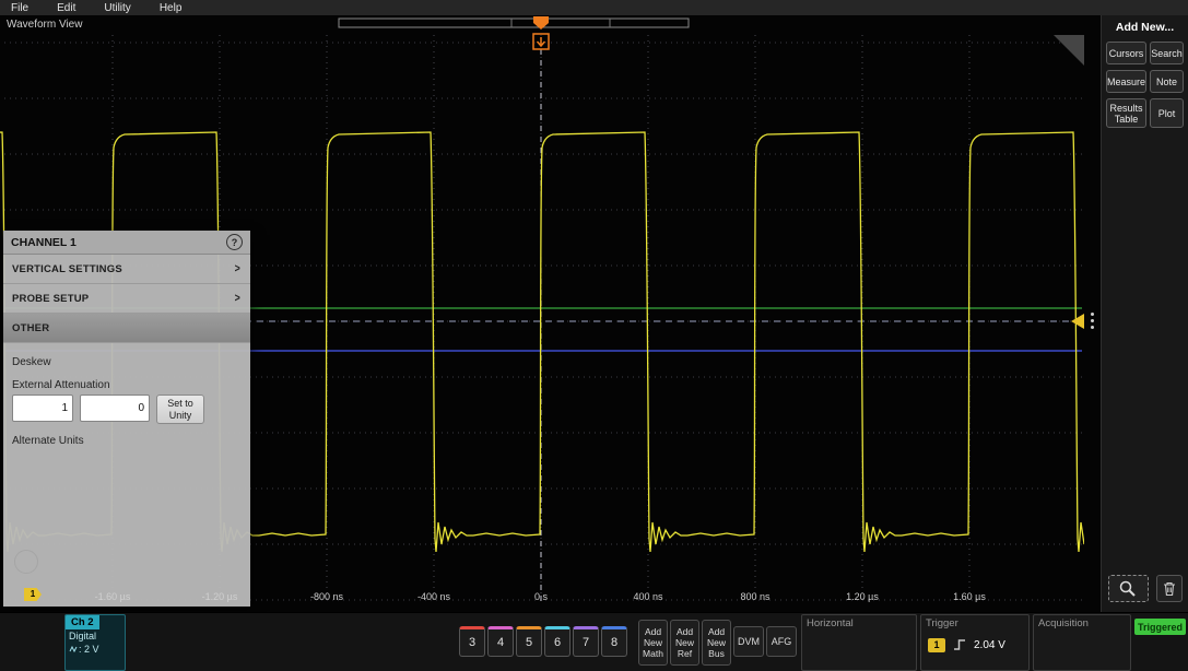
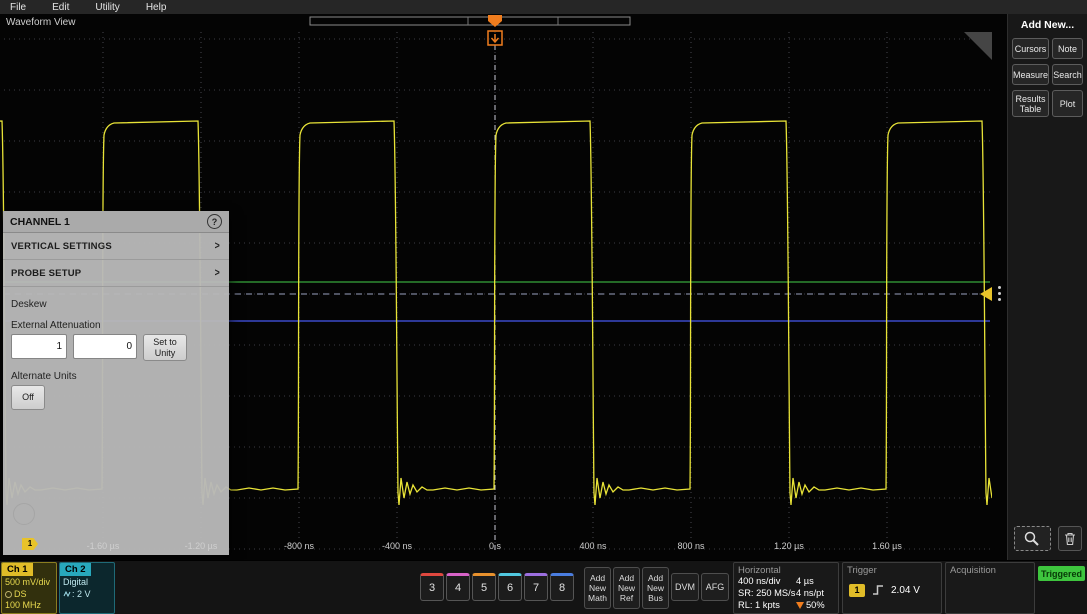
  File
  Edit
  Utility
  Help
  Waveform View
  -1.60 µs
  -1.20 µs
  -800 ns
  -400 ns
  0 s
  400 ns
  800 ns
  1.20 µs
  1.60 µs
  1
  CHANNEL 1
  ?
  VERTICAL SETTINGS
  >
  PROBE SETUP
  >
- OTHER
  Deskew
  External Attenuation
  1
  0
  Set to
  Unity
  Alternate Units
+ Off
  Add New...
  Cursors
- Search
+ Note
  Measure
- Note
+ Search
  Results
  Table
  Plot
+ Ch 1
+ 500 mV/div
+ DS
+ 100 MHz
  Ch 2
  Digital
  : 2 V
  3
  4
  5
  6
  7
  8
  Add
  New
  Math
  Add
  New
  Ref
  Add
  New
  Bus
  DVM
  AFG
  Horizontal
+ 400 ns/div
+ 4 µs
+ SR: 250 MS/s
+ 4 ns/pt
+ RL: 1 kpts
+ 50%
  Trigger
  1
  2.04 V
  Acquisition
  Triggered
